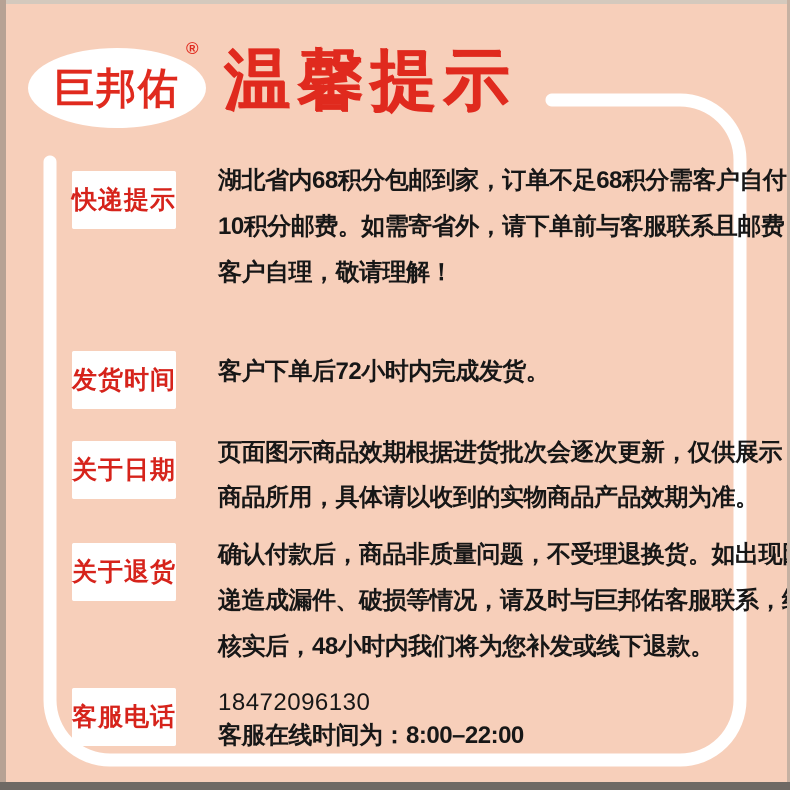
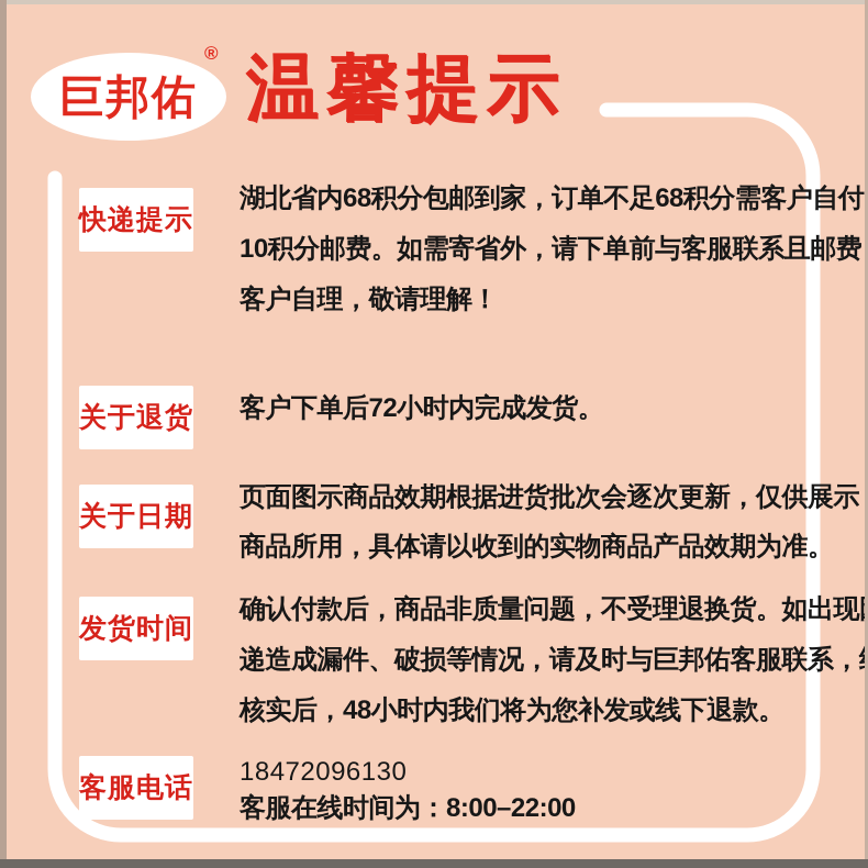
  巨邦佑
  ®
  温馨提示
  快递提示
  湖北省内68积分包邮到家，订单不足68积分需客户自付
  10积分邮费。如需寄省外，请下单前与客服联系且邮费
  客户自理，敬请理解！
- 发货时间
+ 关于退货
  客户下单后72小时内完成发货。
  关于日期
  页面图示商品效期根据进货批次会逐次更新，仅供展示
  商品所用，具体请以收到的实物商品产品效期为准。
- 关于退货
+ 发货时间
  确认付款后，商品非质量问题，不受理退换货。如出现
  递造成漏件、破损等情况，请及时与巨邦佑客服联系，
  核实后，48小时内我们将为您补发或线下退款。
  客服电话
  18472096130
  客服在线时间为：8:00–22:00
